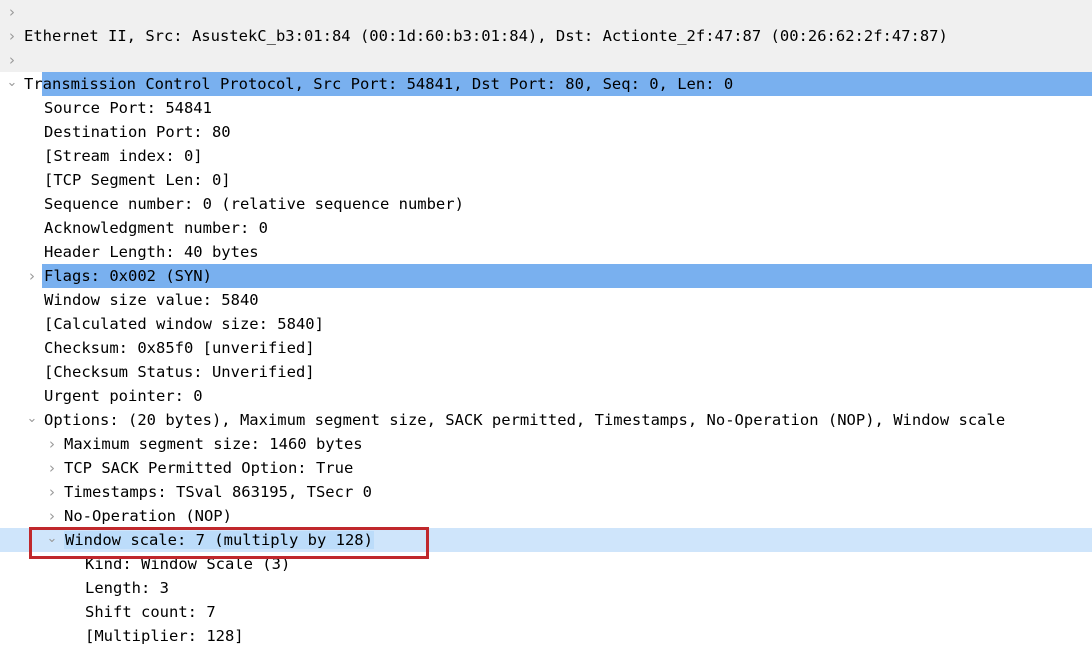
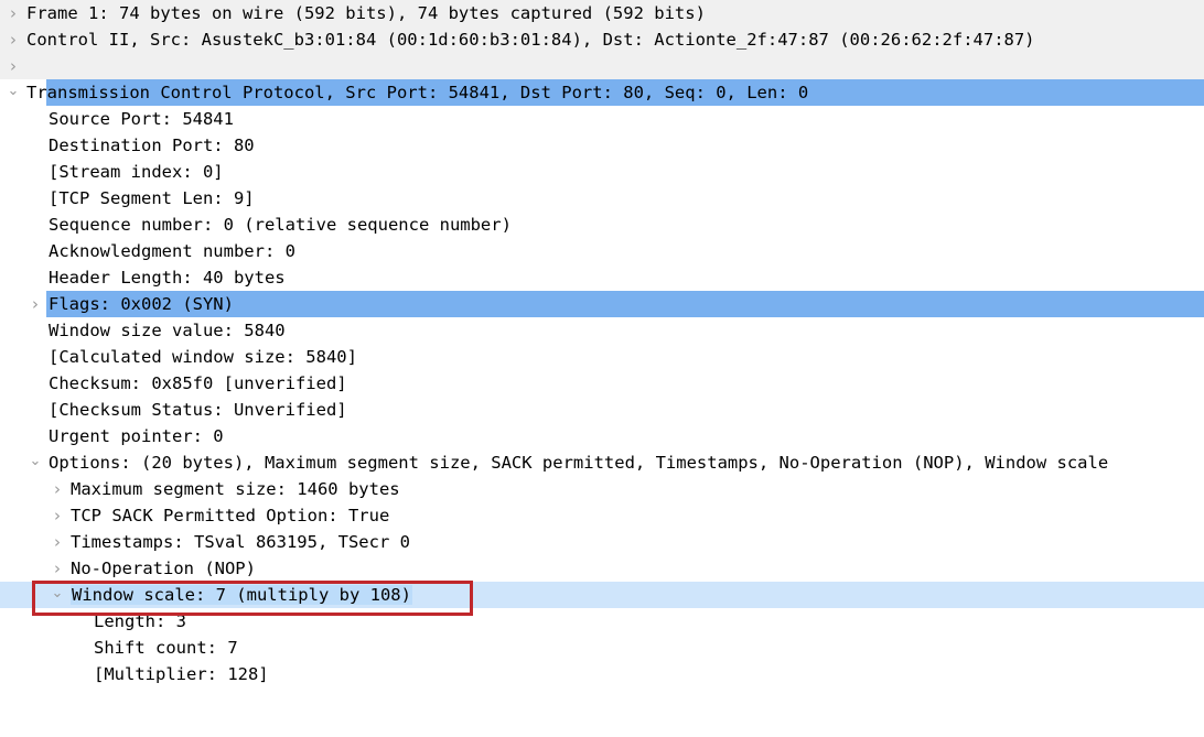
+ Frame 1: 74 bytes on wire (592 bits), 74 bytes captured (592 bits)
- Ethernet II, Src: AsustekC_b3:01:84 (00:1d:60:b3:01:84), Dst: Actionte_2f:47:87 (00:26:62:2f:47:87)
+ Control II, Src: AsustekC_b3:01:84 (00:1d:60:b3:01:84), Dst: Actionte_2f:47:87 (00:26:62:2f:47:87)
  Transmission Control Protocol, Src Port: 54841, Dst Port: 80, Seq: 0, Len: 0
  Source Port: 54841
  Destination Port: 80
  [Stream index: 0]
- [TCP Segment Len: 0]
+ [TCP Segment Len: 9]
  Sequence number: 0 (relative sequence number)
  Acknowledgment number: 0
  Header Length: 40 bytes
  Flags: 0x002 (SYN)
  Window size value: 5840
  [Calculated window size: 5840]
  Checksum: 0x85f0 [unverified]
  [Checksum Status: Unverified]
  Urgent pointer: 0
  Options: (20 bytes), Maximum segment size, SACK permitted, Timestamps, No-Operation (NOP), Window scale
  Maximum segment size: 1460 bytes
  TCP SACK Permitted Option: True
  Timestamps: TSval 863195, TSecr 0
  No-Operation (NOP)
- Window scale: 7 (multiply by 128)
+ Window scale: 7 (multiply by 108)
- Kind: Window Scale (3)
  Length: 3
  Shift count: 7
  [Multiplier: 128]
